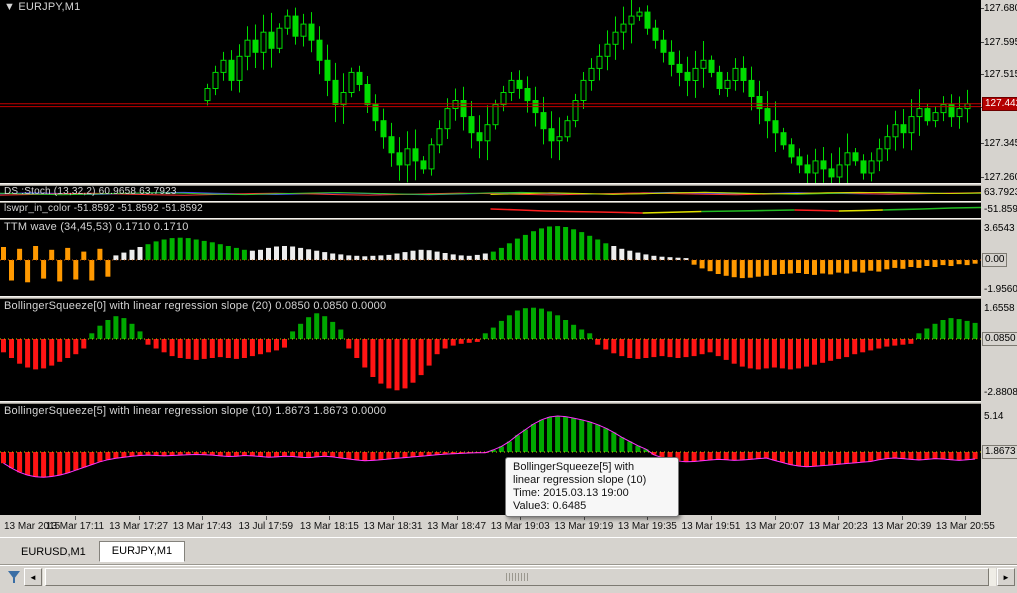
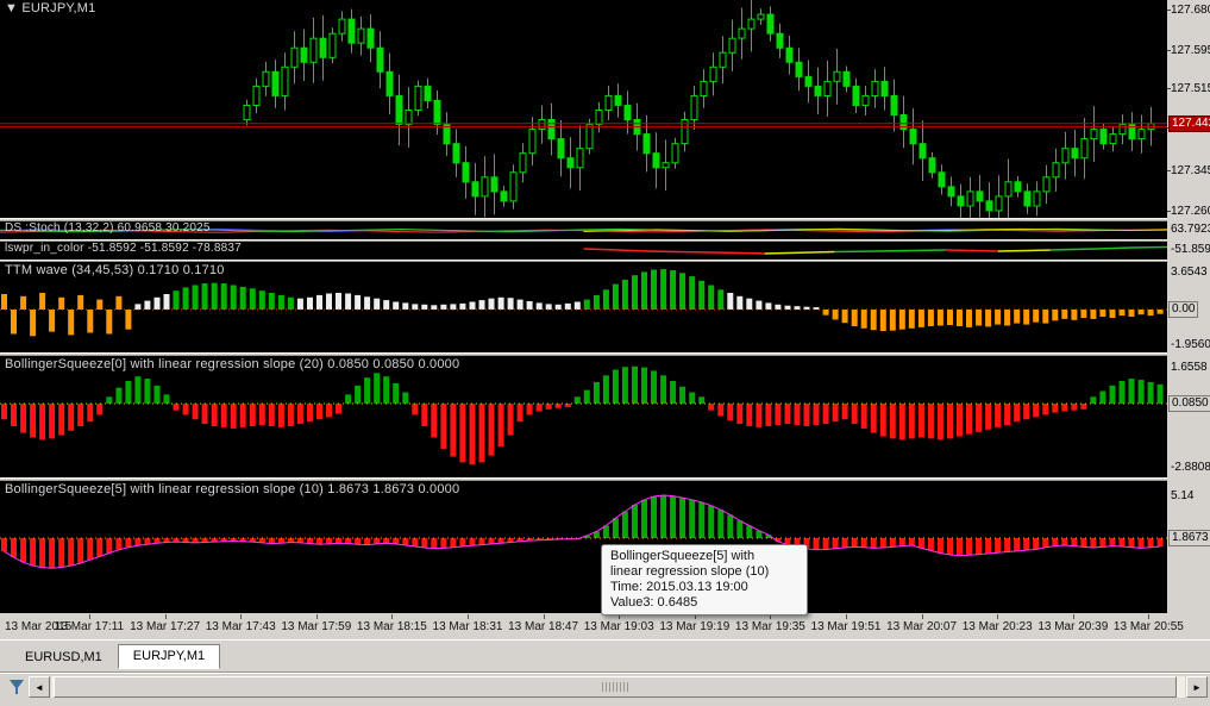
  ▼ EURJPY,M1
- DS :Stoch (13,32,2) 60.9658 63.7923
+ DS :Stoch (13,32,2) 60.9658 30.2025
- lswpr_in_color -51.8592 -51.8592 -51.8592
+ lswpr_in_color -51.8592 -51.8592 -78.8837
  TTM wave (34,45,53) 0.1710 0.1710
  BollingerSqueeze[0] with linear regression slope (20) 0.0850 0.0850 0.0000
  BollingerSqueeze[5] with linear regression slope (10) 1.8673 1.8673 0.0000
  127.68
  127.59
  127.51
  127.34
  127.26
  127.44
  63.792
  -51.859
  3.6543
  0.00
  -1.9560
  1.6558
  0.0850
  -2.8808
  5.14
  1.8673
  BollingerSqueeze[5] with
  linear regression slope (10)
  Time: 2015.03.13 19:00
  Value3: 0.6485
  13 Mar 2015
  13 Mar 17:11
  13 Mar 17:27
  13 Mar 17:43
- 13 Jul 17:59
+ 13 Mar 17:59
  13 Mar 18:15
  13 Mar 18:31
  13 Mar 18:47
  13 Mar 19:03
  13 Mar 19:19
  13 Mar 19:35
  13 Mar 19:51
  13 Mar 20:07
  13 Mar 20:23
  13 Mar 20:39
  13 Mar 20:55
  EURUSD,M1
  EURJPY,M1
  ◄
  ►
